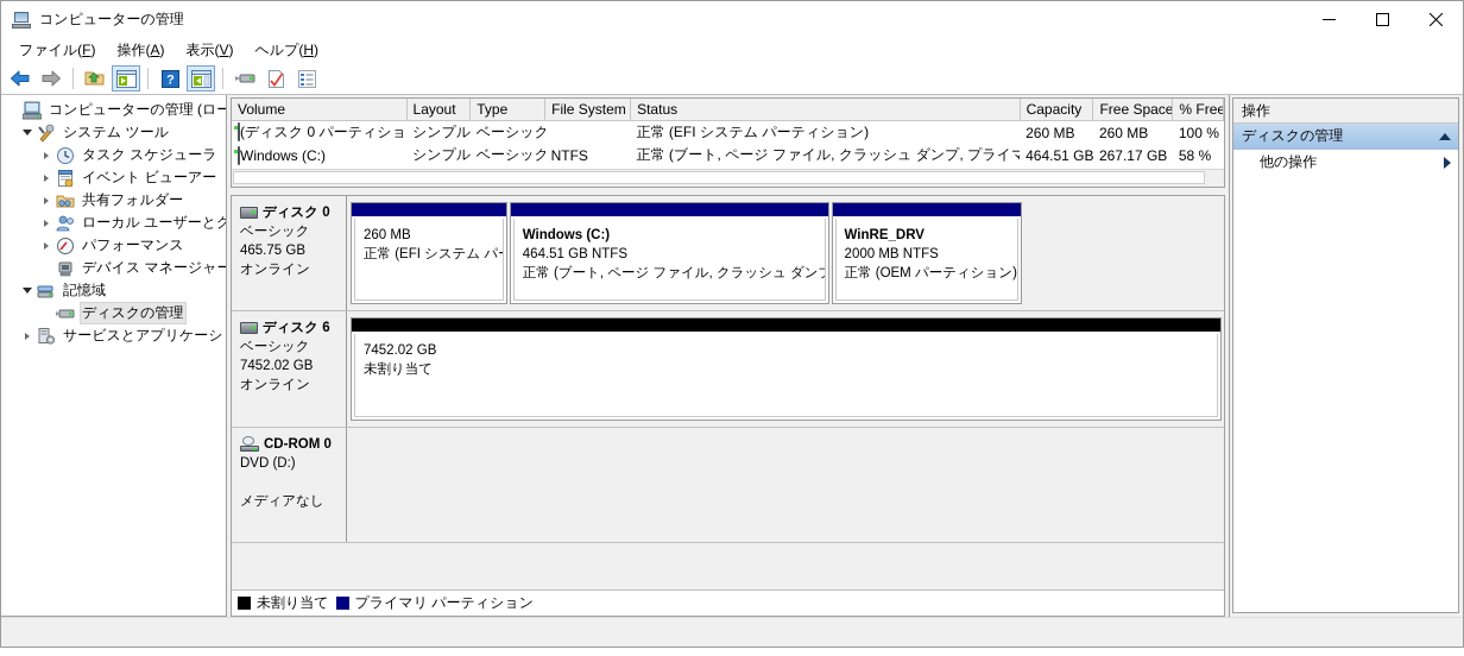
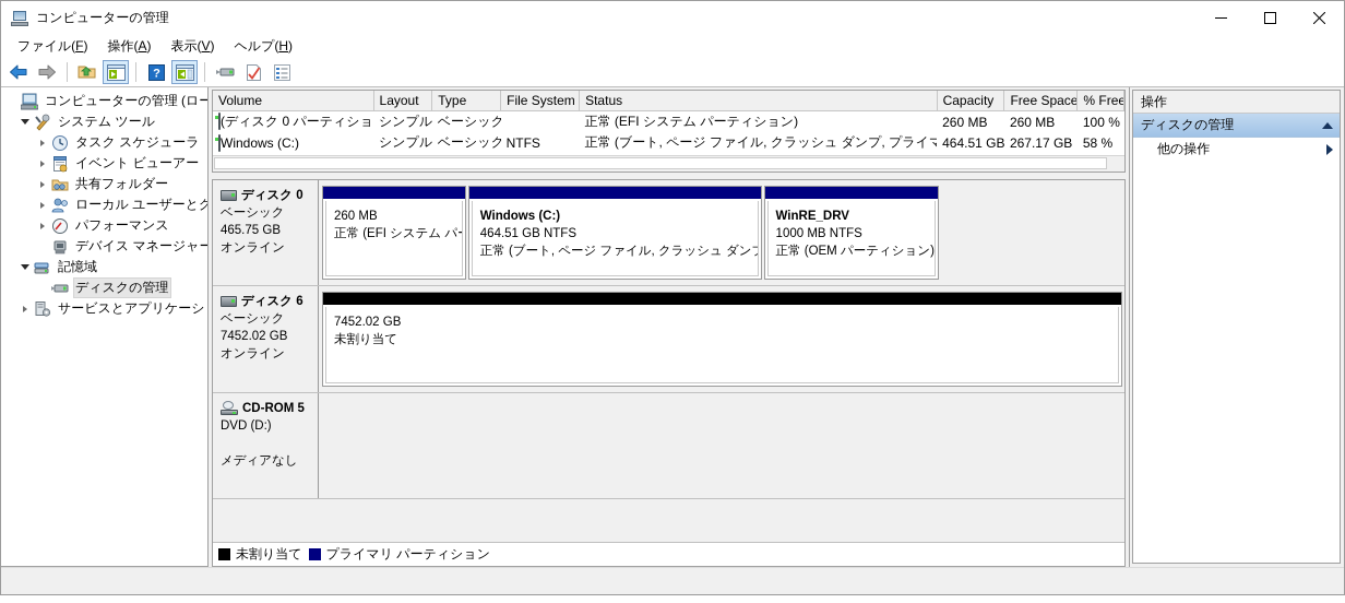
  コンピューターの管理
  ファイル(F)
  操作(A)
  表示(V)
  ヘルプ(H)
  ?
  コンピューターの管理 (ロー
  システム ツール
  タスク スケジューラ
  イベント ビューアー
  共有フォルダー
  ローカル ユーザーとグ
  パフォーマンス
  デバイス マネージャー
  記憶域
  ディスクの管理
  サービスとアプリケーシ
  Volume	Layout	Type	File System	Status	Capacity	Free Space	% Free
  (ディスク 0 パーティショ	シンプル	ベーシック		正常 (EFI システム パーティション)	260 MB	260 MB	100 %
  Windows (C:)	シンプル	ベーシック	NTFS	正常 (ブート, ページ ファイル, クラッシュ ダンプ, プライマ	464.51 GB	267.17 GB	58 %
  ディスク 0
  ベーシック
  465.75 GB
  オンライン
  260 MB
  正常 (EFI システム パ
  Windows (C:)
  464.51 GB NTFS
  WinRE_DRV
- 2000 MB NTFS
+ 1000 MB NTFS
  正常 (OEM パーティション)
  ディスク 6
  ベーシック
  7452.02 GB
  オンライン
  7452.02 GB
  未割り当て
- CD-ROM 0
+ CD-ROM 5
  DVD (D:)
  メディアなし
  未割り当て
  プライマリ パーティション
  操作
  ディスクの管理
  他の操作
